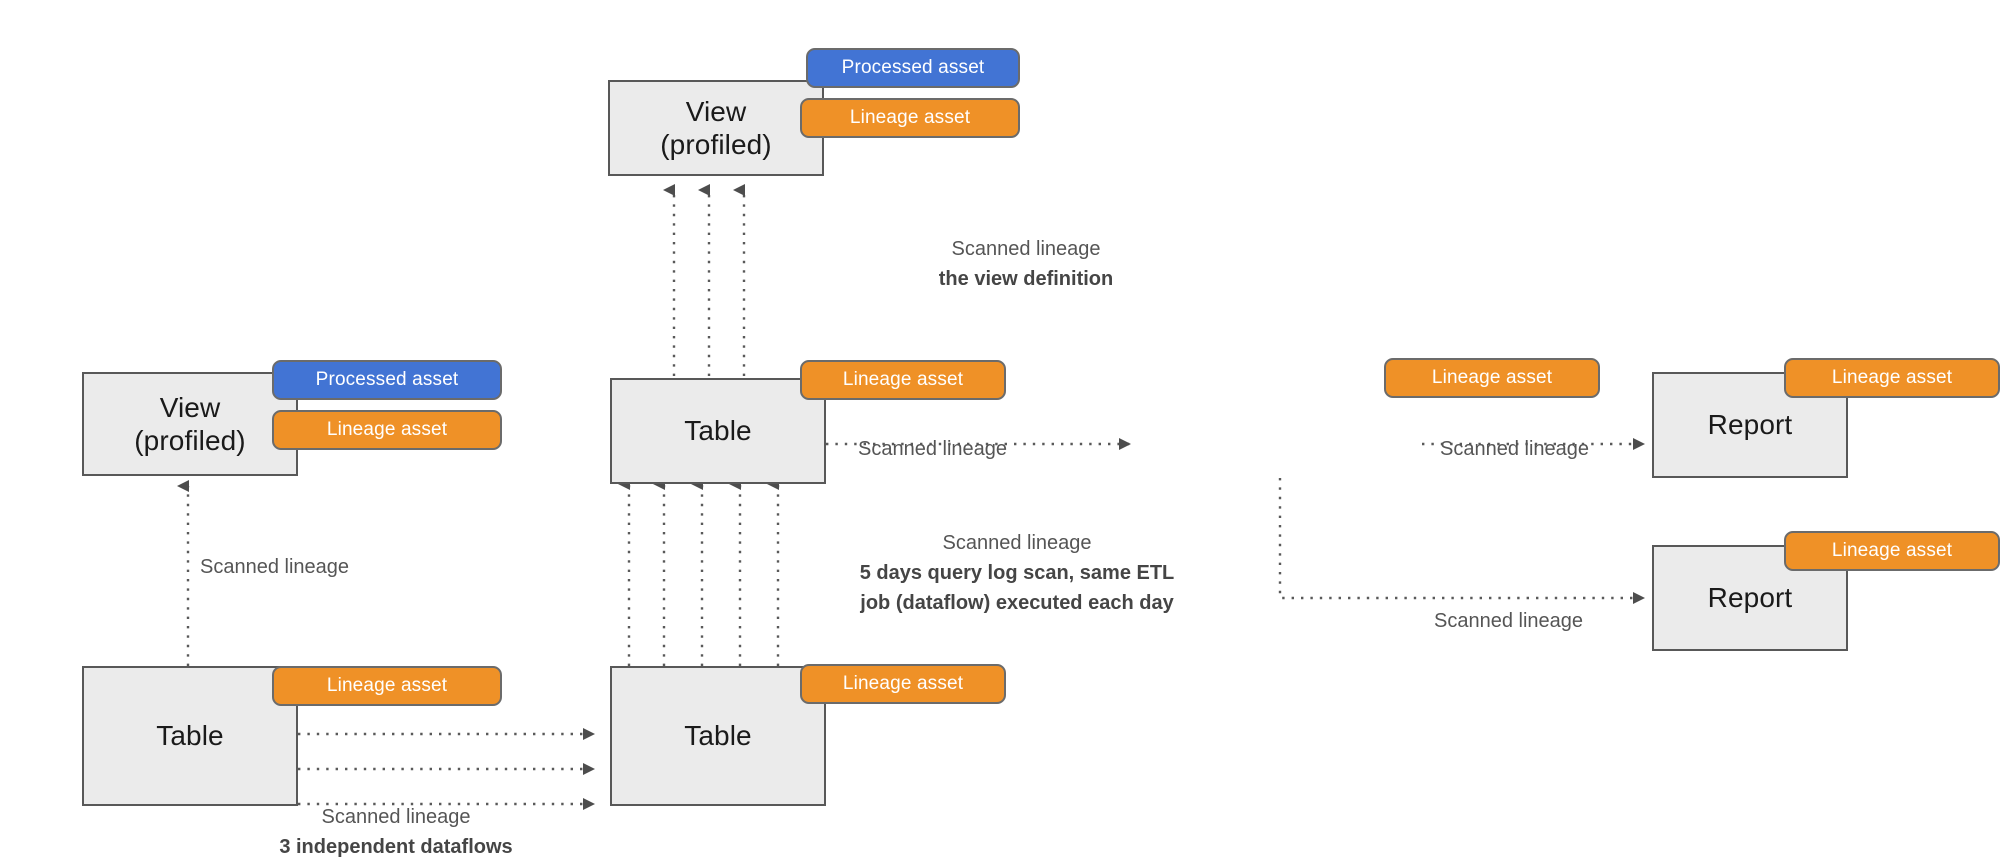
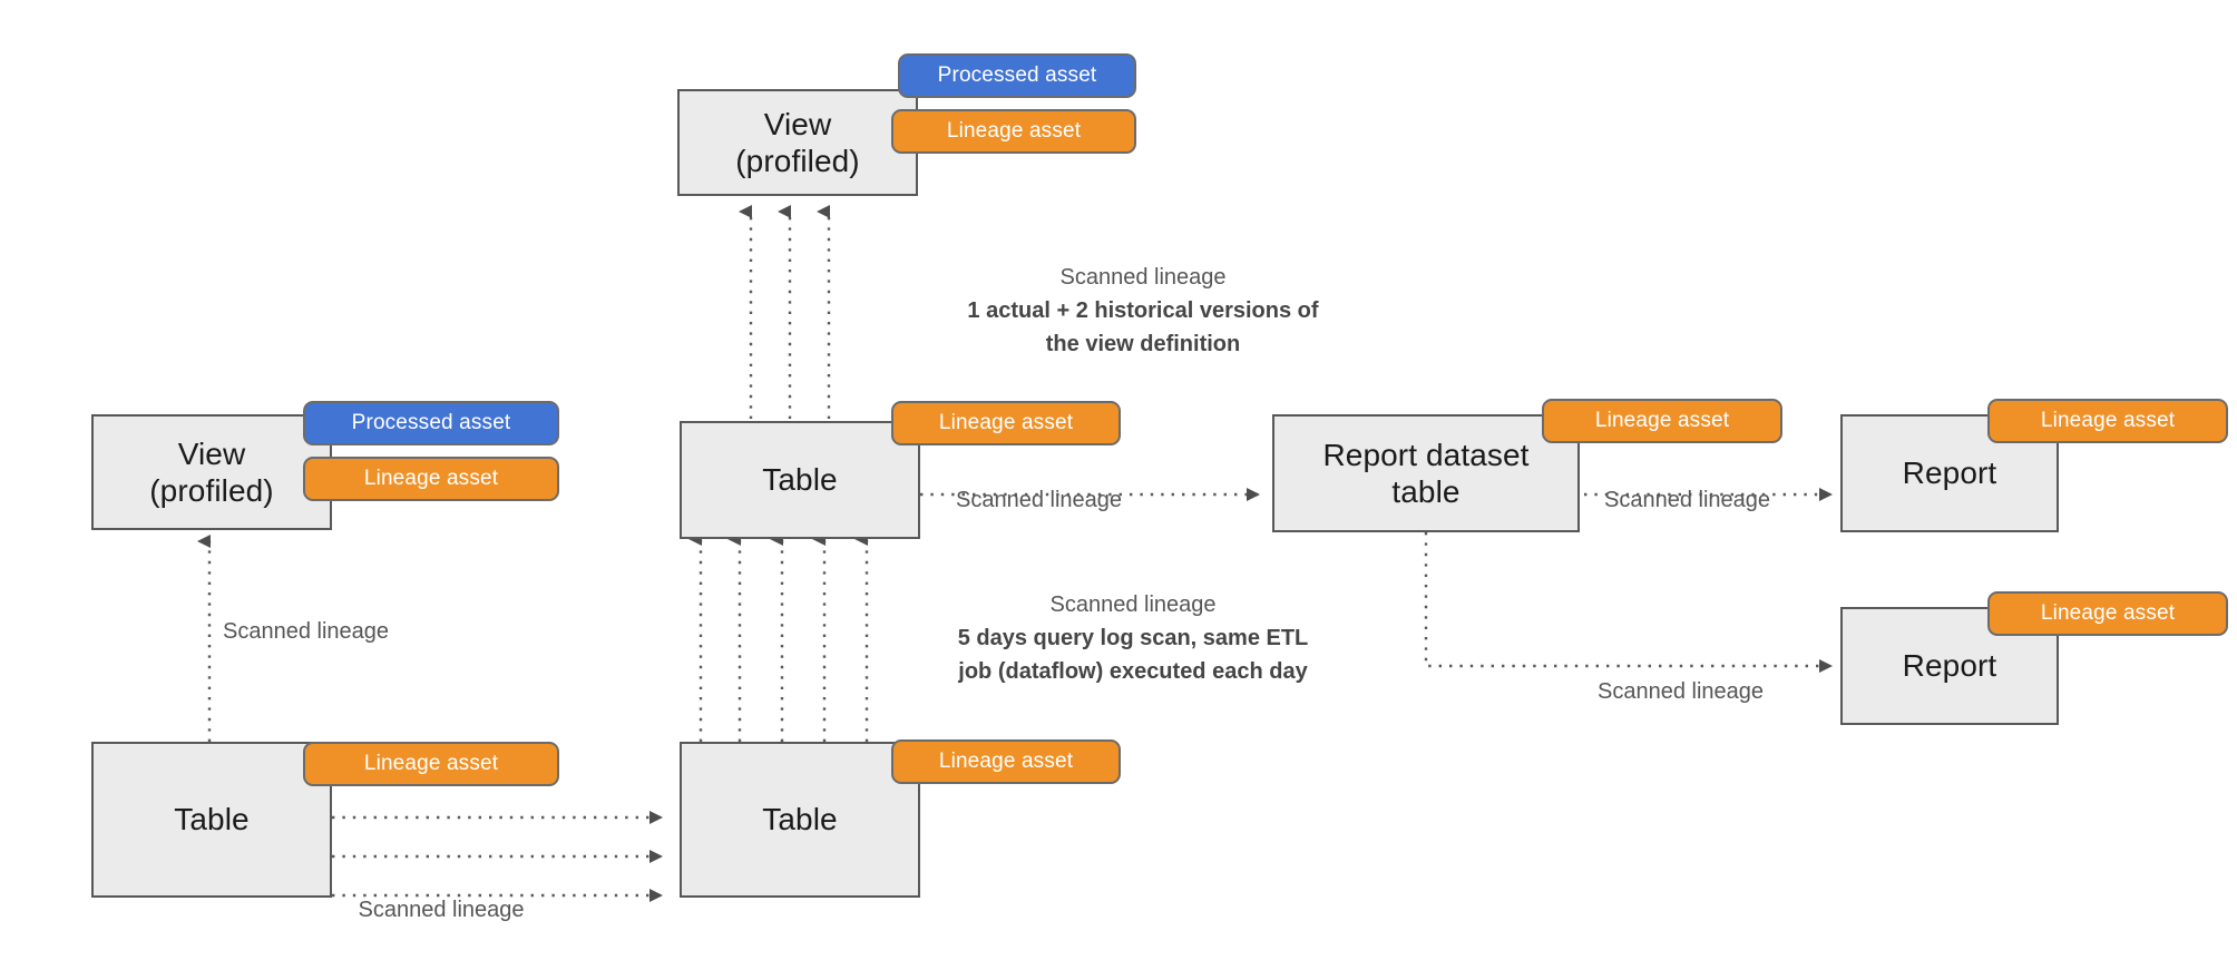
  View
  (profiled)
  Processed asset
  Lineage asset
  View
  (profiled)
  Processed asset
  Lineage asset
  Table
  Lineage asset
  Table
  Lineage asset
  Table
  Lineage asset
+ Report dataset
+ table
  Lineage asset
  Report
  Lineage asset
  Report
  Lineage asset
  Scanned lineage
+ 1 actual + 2 historical versions of
  the view definition
  Scanned lineage
  5 days query log scan, same ETL
  job (dataflow) executed each day
  Scanned lineage
  Scanned lineage
- 3 independent dataflows
  Scanned lineage
  Scanned lineage
  Scanned lineage
